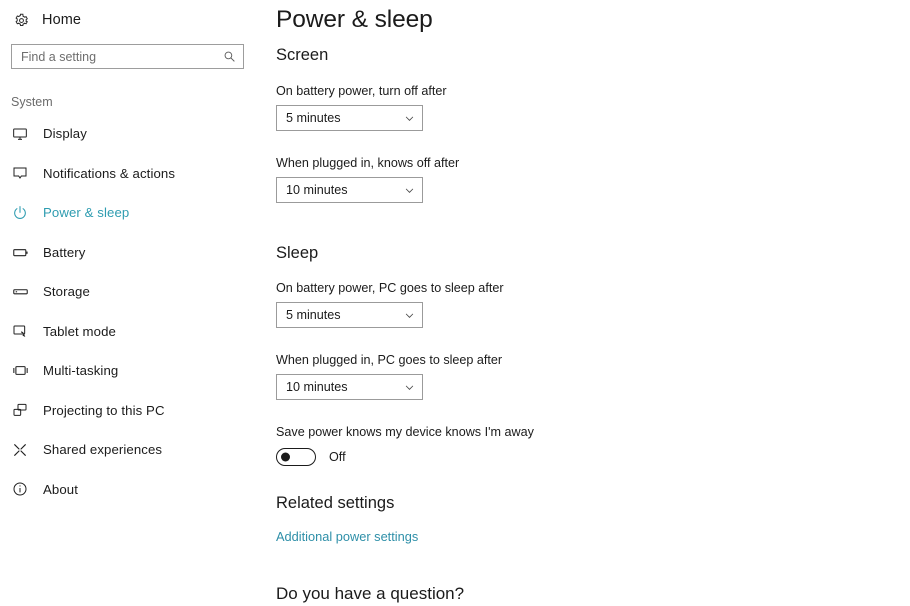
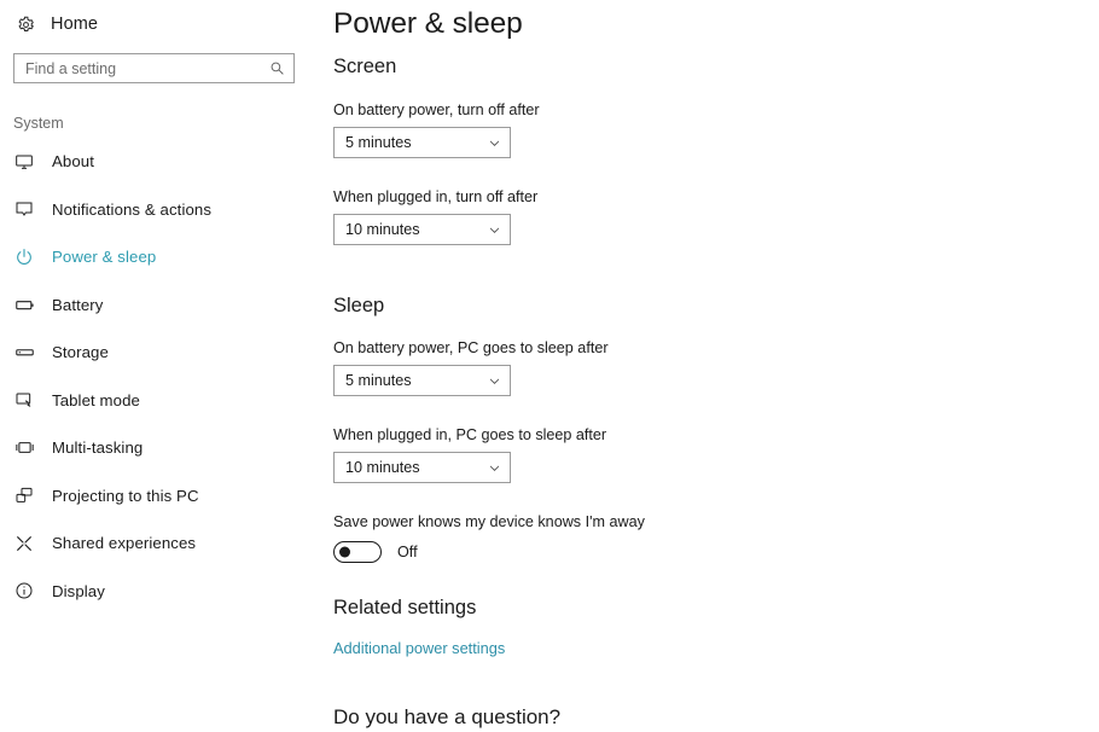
  Home
  Find a setting
  System
- Display
+ About
  Notifications & actions
  Power & sleep
  Battery
  Storage
  Tablet mode
  Multi-tasking
  Projecting to this PC
  Shared experiences
- About
+ Display
  Power & sleep
  Screen
  On battery power, turn off after
  5 minutes
- When plugged in, knows off after
+ When plugged in, turn off after
  10 minutes
  Sleep
  On battery power, PC goes to sleep after
  5 minutes
  When plugged in, PC goes to sleep after
  10 minutes
  Save power knows my device knows I'm away
  Off
  Related settings
  Additional power settings
  Do you have a question?
